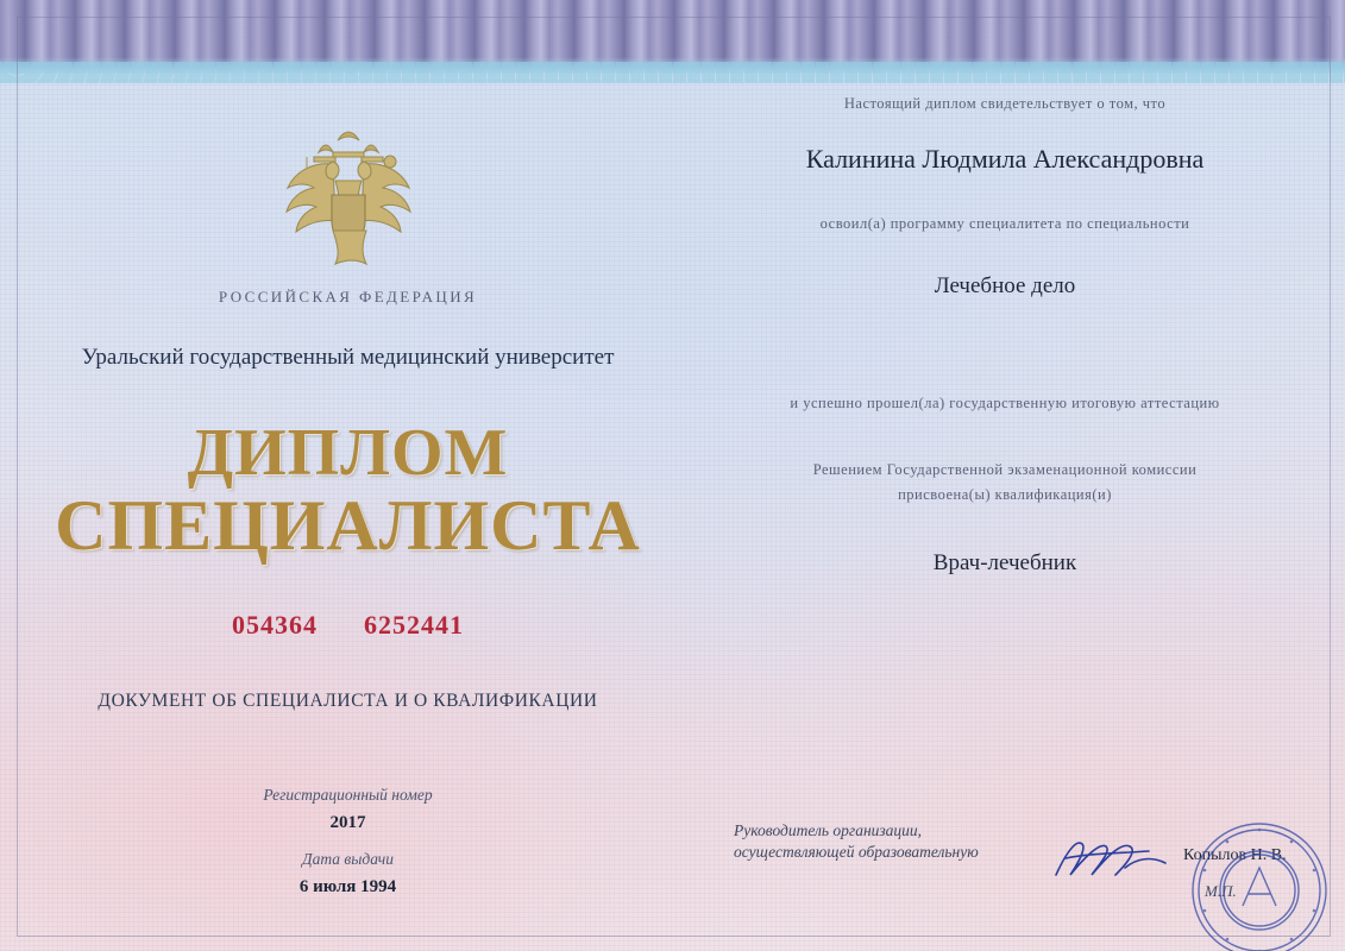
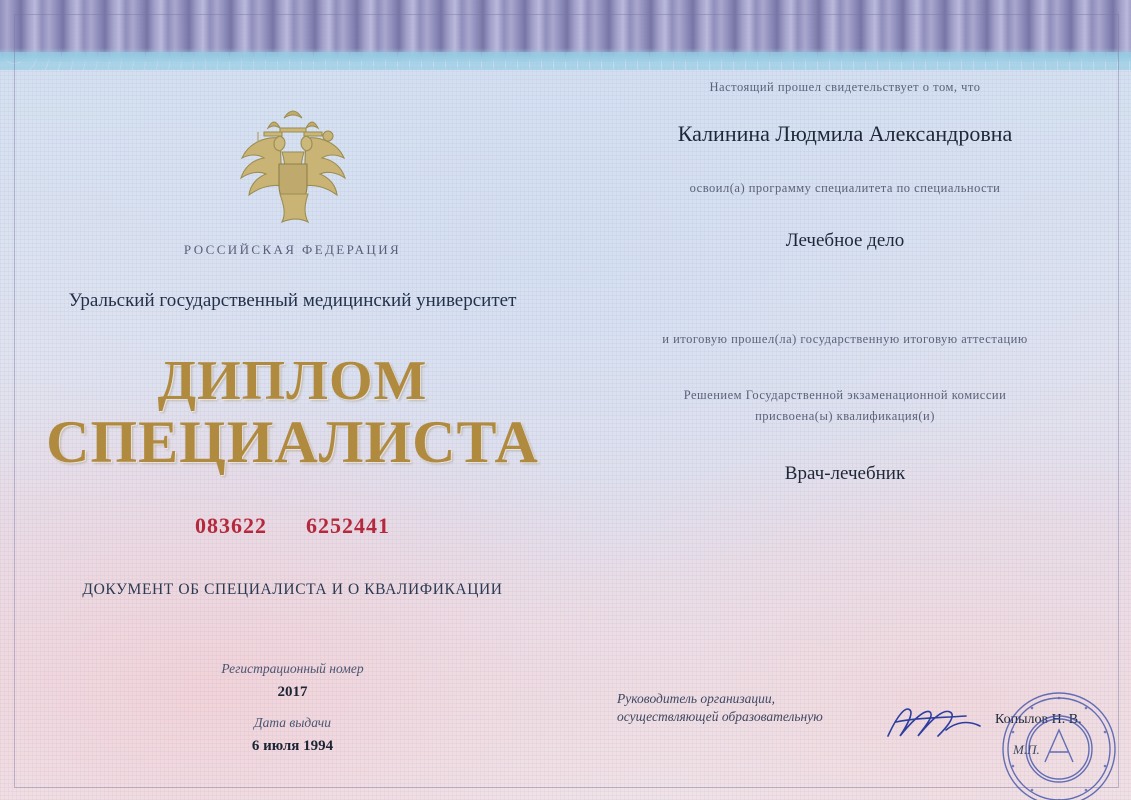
  РОССИЙСКАЯ ФЕДЕРАЦИЯ
  Уральский государственный медицинский университет
  ДИПЛОМ
  СПЕЦИАЛИСТА
- 054364 6252441
+ 083622 6252441
  ДОКУМЕНТ ОБ СПЕЦИАЛИСТА И О КВАЛИФИКАЦИИ
  Регистрационный номер
  2017
  Дата выдачи
  6 июля 1994
- Настоящий диплом свидетельствует о том, что
+ Настоящий прошел свидетельствует о том, что
  Калинина Людмила Александровна
  освоил(а) программу специалитета по специальности
  Лечебное дело
- и успешно прошел(ла) государственную итоговую аттестацию
+ и итоговую прошел(ла) государственную итоговую аттестацию
  Решением Государственной экзаменационной комиссии
  присвоена(ы) квалификация(и)
  Врач-лечебник
  Руководитель организации,
  осуществляющей образовательную
  Копылов Н. В.
  М.П.
